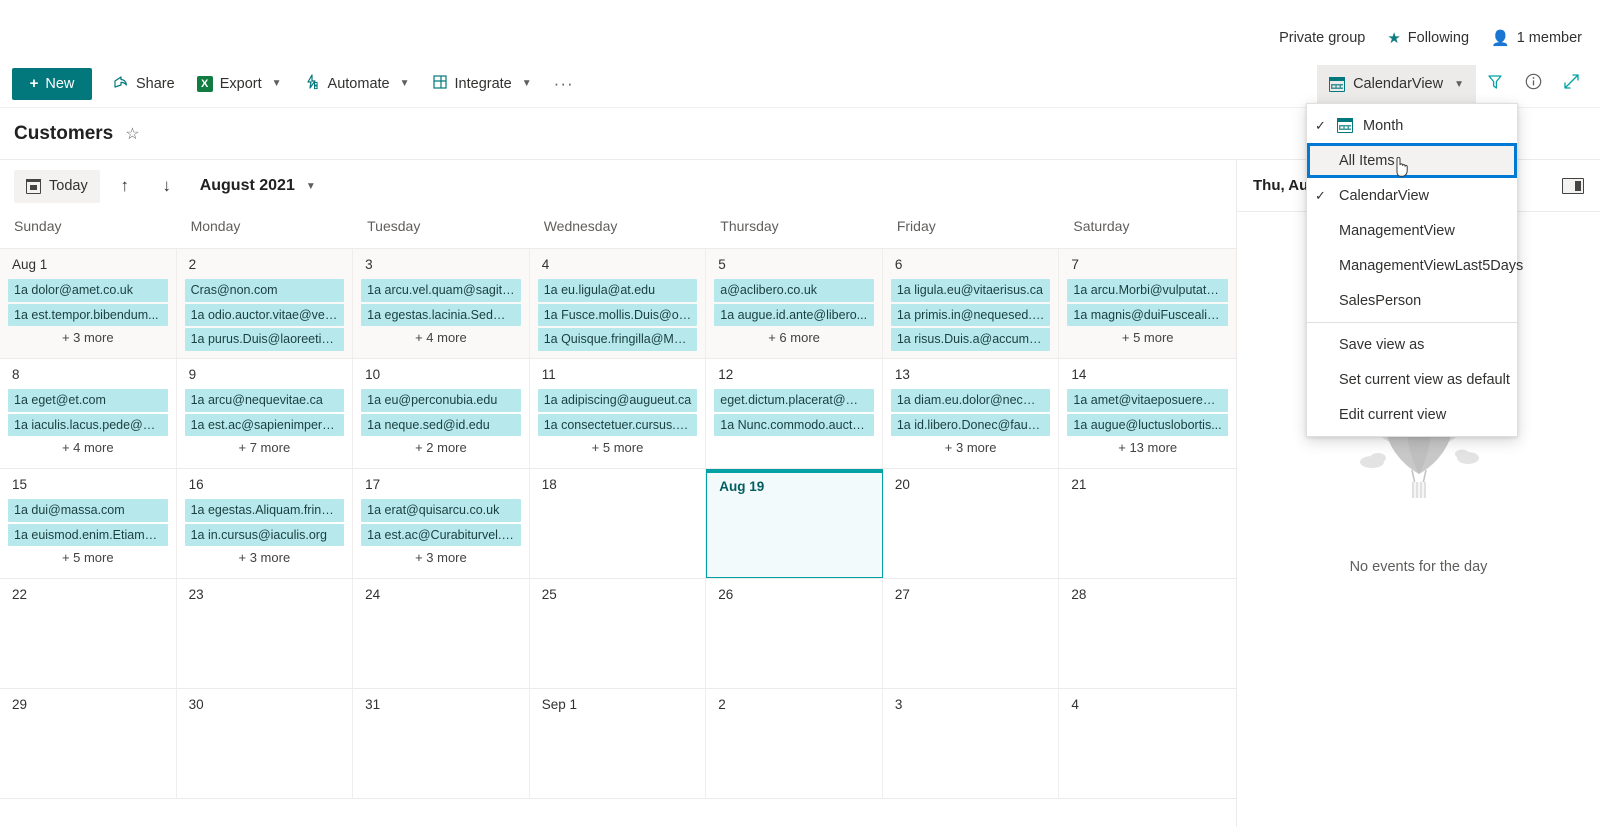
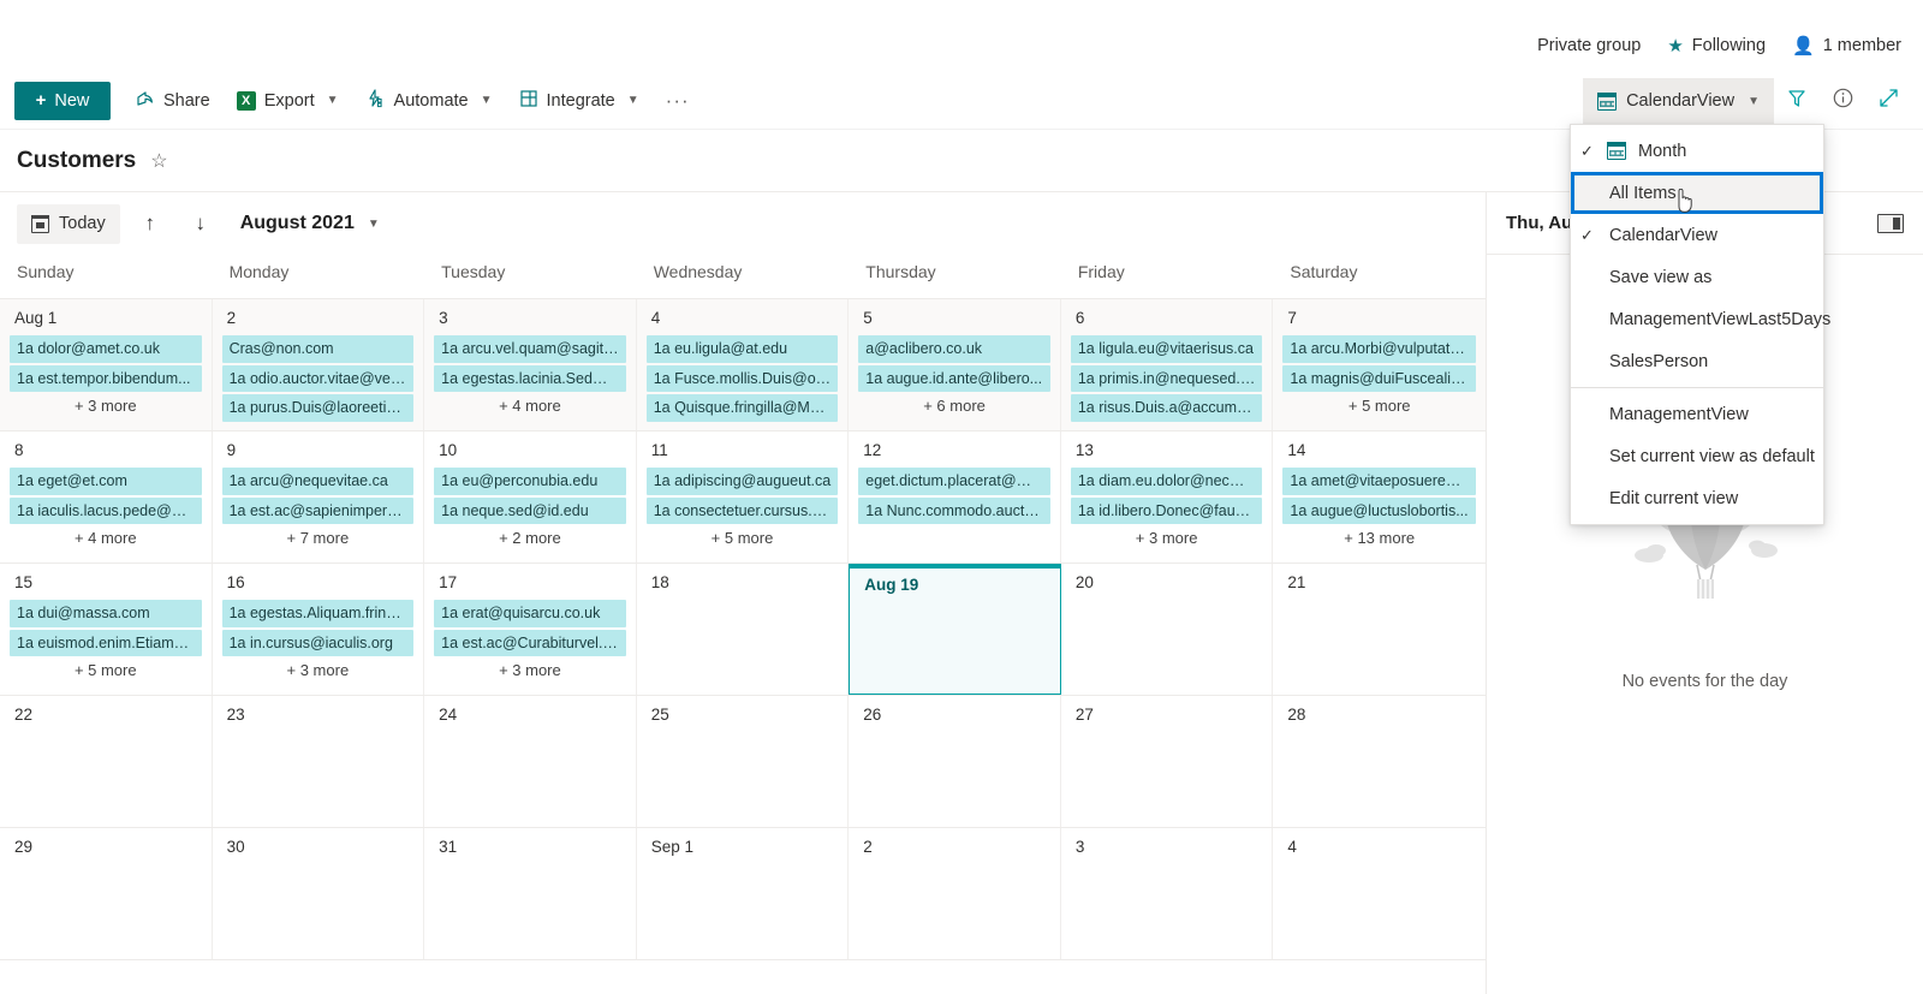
  Private group
  ★
  Following
  👤
  1 member
  +
  New
  Share
  X
  Export
  ▼
  Automate
  ▼
  Integrate
  ▼
  ···
  CalendarView
  ▼
  Customers
  ☆
  Today
  ↑
  ↓
  August 2021
  ▼
  Sunday
  Monday
  Tuesday
  Wednesday
  Thursday
  Friday
  Saturday
  Aug 1
  1a dolor@amet.co.uk
  1a est.tempor.bibendum...
  + 3 more
  2
  Cras@non.com
  1a odio.auctor.vitae@vel....
  1a purus.Duis@laoreetips...
  3
  1a arcu.vel.quam@sagitti...
  1a egestas.lacinia.Sed@ve.
  + 4 more
  4
  1a eu.ligula@at.edu
  1a Fusce.mollis.Duis@orci.
  1a Quisque.fringilla@Mor...
  5
  a@aclibero.co.uk
  1a augue.id.ante@libero...
  + 6 more
  6
  1a ligula.eu@vitaerisus.ca
  1a primis.in@nequesed.org
  1a risus.Duis.a@accumsa..
  7
  1a arcu.Morbi@vulputate...
  1a magnis@duiFuscealiqu..
  + 5 more
  8
  1a eget@et.com
  1a iaculis.lacus.pede@ultr..
  + 4 more
  9
  1a arcu@nequevitae.ca
  1a est.ac@sapienimperdi...
  + 7 more
  10
  1a eu@perconubia.edu
  1a neque.sed@id.edu
  + 2 more
  11
  1a adipiscing@augueut.ca
  1a consectetuer.cursus.et...
  + 5 more
  12
  eget.dictum.placerat@ma...
  1a Nunc.commodo.auctor...
  13
  1a diam.eu.dolor@necme...
  1a id.libero.Donec@fauci...
  + 3 more
  14
  1a amet@vitaeposuereat....
  1a augue@luctuslobortis...
  + 13 more
  15
  1a dui@massa.com
  1a euismod.enim.Etiam@...
  + 5 more
  16
  1a egestas.Aliquam.fringil...
  1a in.cursus@iaculis.org
  + 3 more
  17
  1a erat@quisarcu.co.uk
  1a est.ac@Curabiturvel.co..
  + 3 more
  18
  Aug 19
  20
  21
  22
  23
  24
  25
  26
  27
  28
  29
  30
  31
  Sep 1
  2
  3
  4
  Thu, Au
  No events for the day
  ✓
  Month
  All Items
  ✓
  CalendarView
- ManagementView
+ Save view as
  ManagementViewLast5Days
  SalesPerson
- Save view as
+ ManagementView
  Set current view as default
  Edit current view
